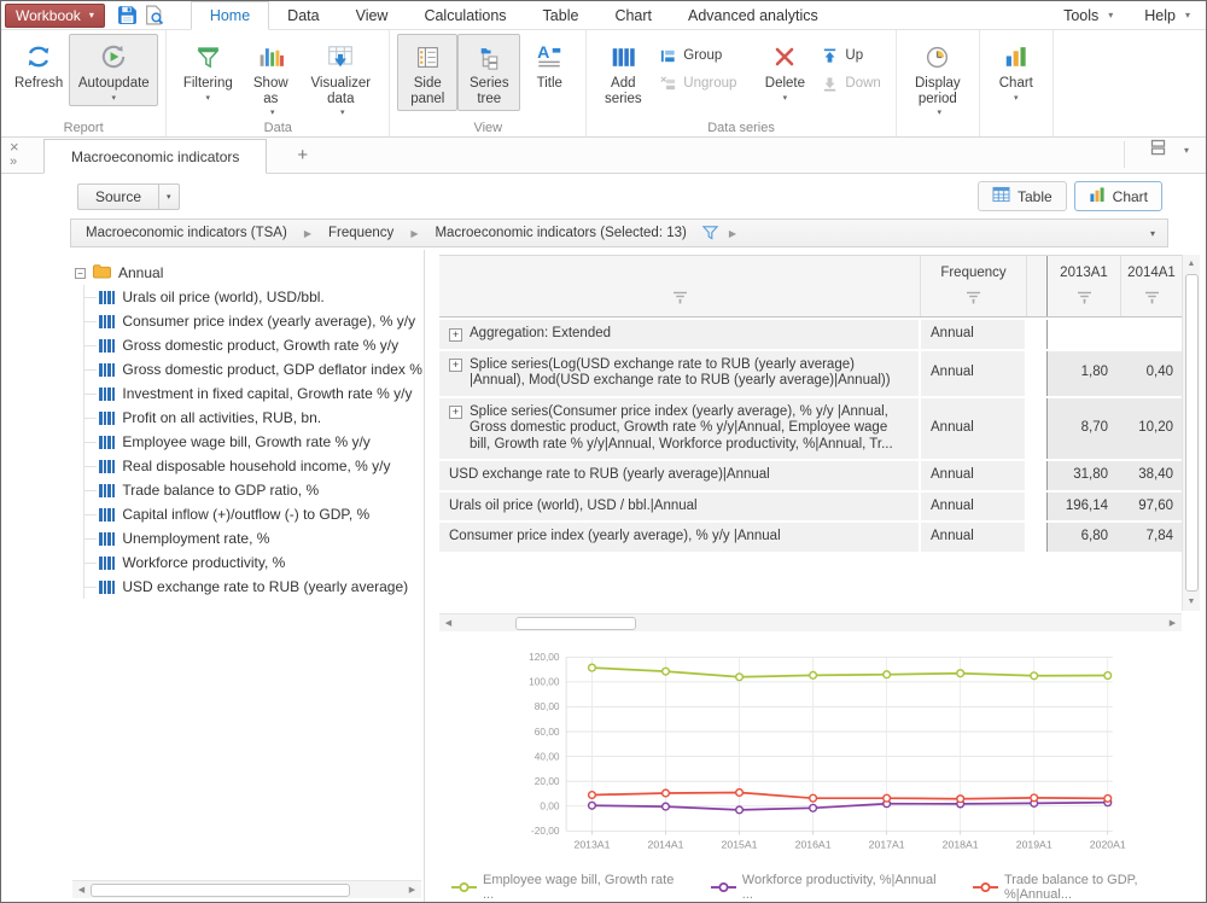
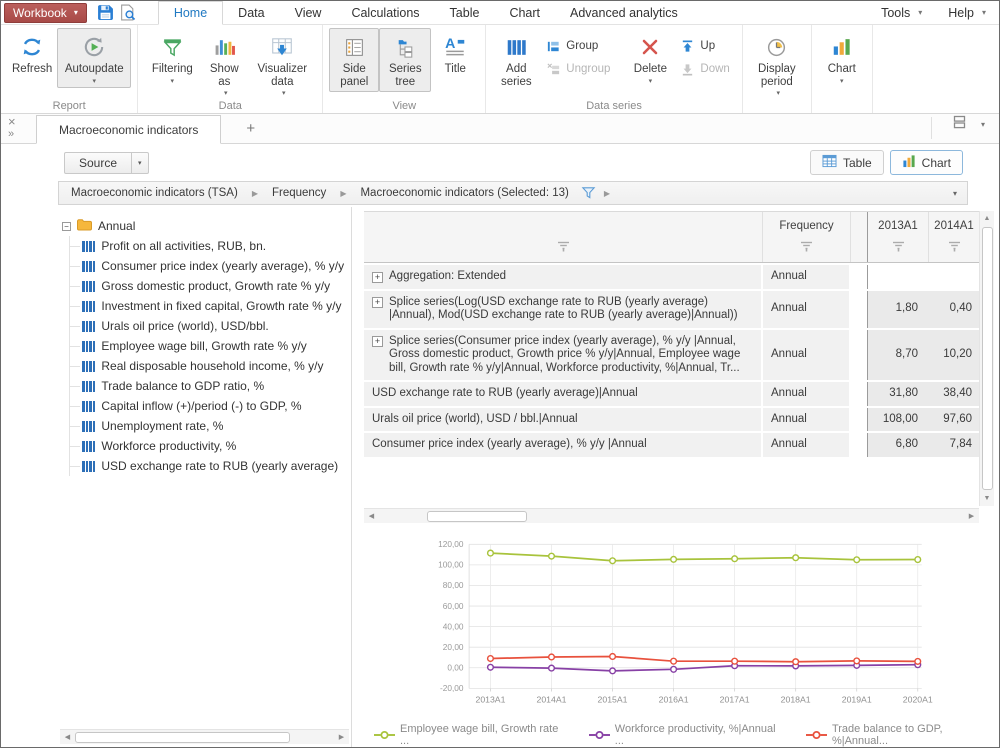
  Workbook
  ▾
  Home
  Data
  View
  Calculations
  Table
  Chart
  Advanced analytics
  Tools
  ▾
  Help
  ▾
  Refresh
  Autoupdate
  Report
  Filtering
  Show as
  Visualizer data
  Data
  Side panel
  Series tree
  A
  Title
  View
  Add series
  Group
  Ungroup
  Delete
  Up
  Down
  Data series
  Display period
  Chart
  ×
  »
  Macroeconomic indicators
  +
  ▾
  Source
  Table
  Chart
  Macroeconomic indicators (TSA)
  ▶
  Frequency
  ▶
  Macroeconomic indicators (Selected: 13)
  ▶
  ▾
  −
  Annual
- Urals oil price (world), USD/bbl.
+ Profit on all activities, RUB, bn.
  Consumer price index (yearly average), % y/y
  Gross domestic product, Growth rate % y/y
- Gross domestic product, GDP deflator index %
  Investment in fixed capital, Growth rate % y/y
- Profit on all activities, RUB, bn.
+ Urals oil price (world), USD/bbl.
  Employee wage bill, Growth rate % y/y
  Real disposable household income, % y/y
  Trade balance to GDP ratio, %
- Capital inflow (+)/outflow (-) to GDP, %
+ Capital inflow (+)/period (-) to GDP, %
  Unemployment rate, %
  Workforce productivity, %
  USD exchange rate to RUB (yearly average)
  Frequency
  2013A1
  2014A1
  +
  Aggregation: Extended
  Annual
  +
  Splice series(Log(USD exchange rate to RUB (yearly average) |Annual), Mod(USD exchange rate to RUB (yearly average)|Annual))
  Annual
  1,80
  0,40
  +
- Splice series(Consumer price index (yearly average), % y/y |Annual, Gross domestic product, Growth rate % y/y|Annual, Employee wage bill, Growth rate % y/y|Annual, Workforce productivity, %|Annual, Tr...
+ Splice series(Consumer price index (yearly average), % y/y |Annual, Gross domestic product, Growth price % y/y|Annual, Employee wage bill, Growth rate % y/y|Annual, Workforce productivity, %|Annual, Tr...
  Annual
  8,70
  10,20
  USD exchange rate to RUB (yearly average)|Annual
  Annual
  31,80
  38,40
  Urals oil price (world), USD / bbl.|Annual
  Annual
- 196,14
+ 108,00
  97,60
  Consumer price index (yearly average), % y/y |Annual
  Annual
  6,80
  7,84
  -20,00
  0,00
  20,00
  40,00
  60,00
  80,00
  100,00
  120,00
  2013A1
  2014A1
  2015A1
  2016A1
  2017A1
  2018A1
  2019A1
  2020A1
  Employee wage bill, Growth rate ...
  Workforce productivity, %|Annual ...
  Trade balance to GDP, %|Annual...
